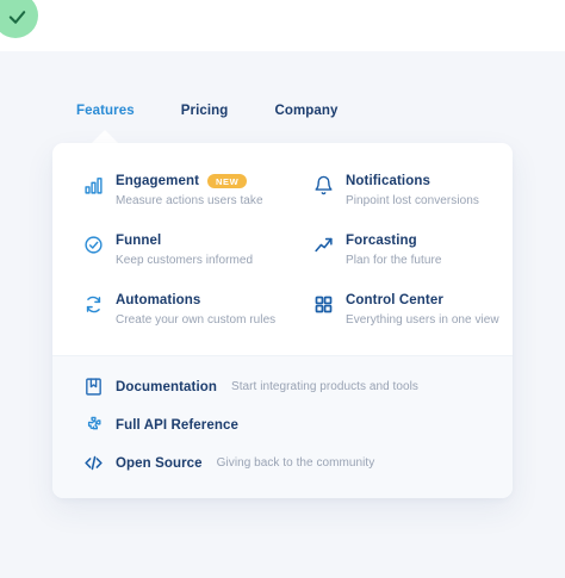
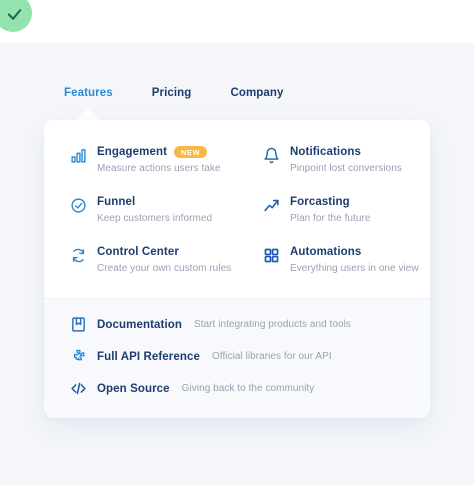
  Features
  Pricing
  Company
  Engagement
  NEW
  Measure actions users take
  Notifications
  Pinpoint lost conversions
  Funnel
  Keep customers informed
  Forcasting
  Plan for the future
- Automations
+ Control Center
  Create your own custom rules
- Control Center
+ Automations
  Everything users in one view
  Documentation
  Start integrating products and tools
  Full API Reference
+ Official libraries for our API
  Open Source
  Giving back to the community
